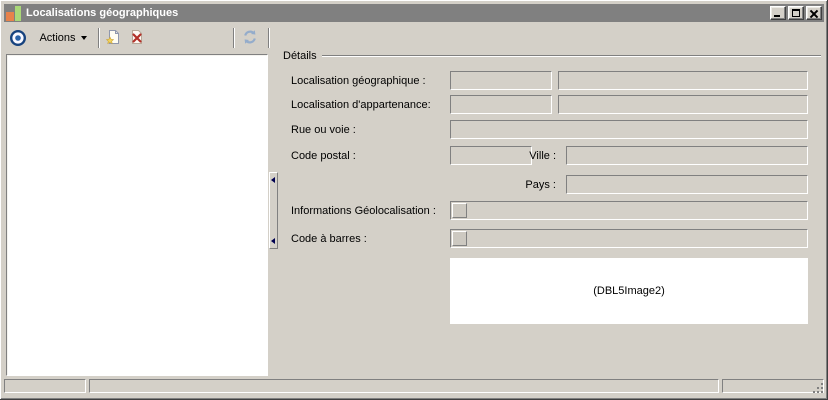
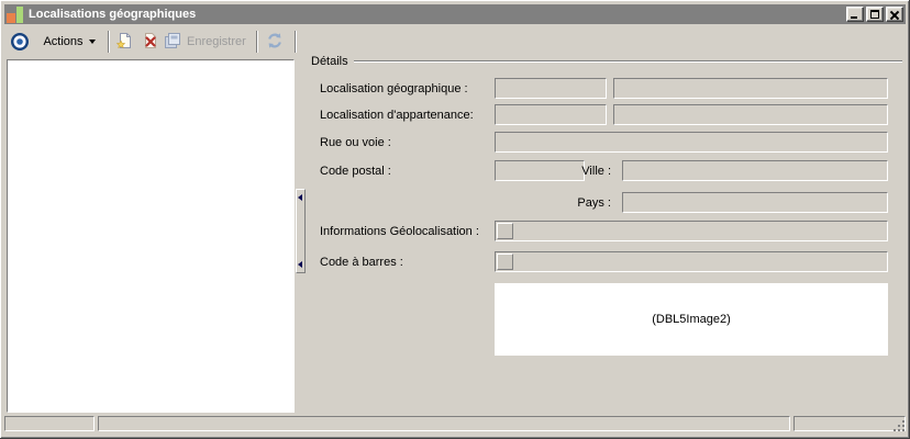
  Localisations géographiques
  Actions
+ Enregistrer
  Détails
  Localisation géographique :
  Localisation d'appartenance:
  Rue ou voie :
  Code postal :
  Ville :
  Pays :
  Informations Géolocalisation :
  Code à barres :
  (DBL5Image2)
